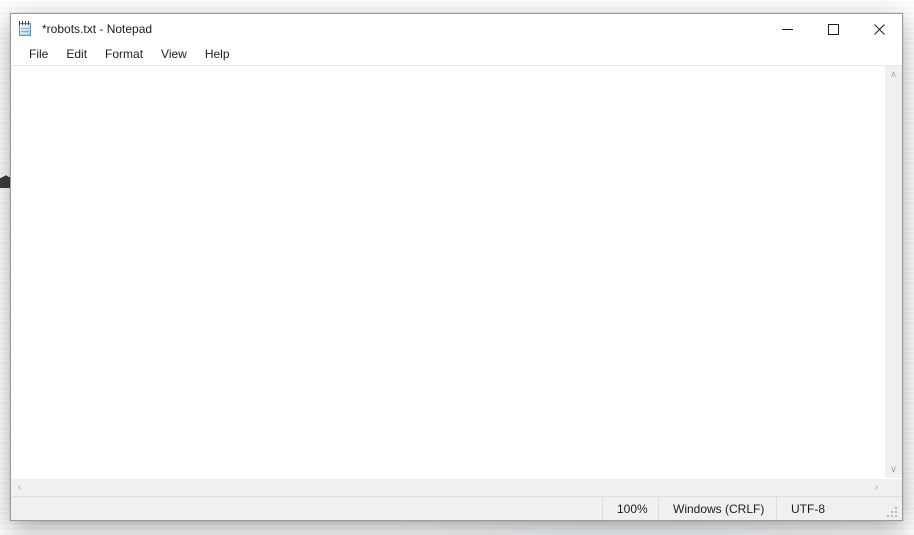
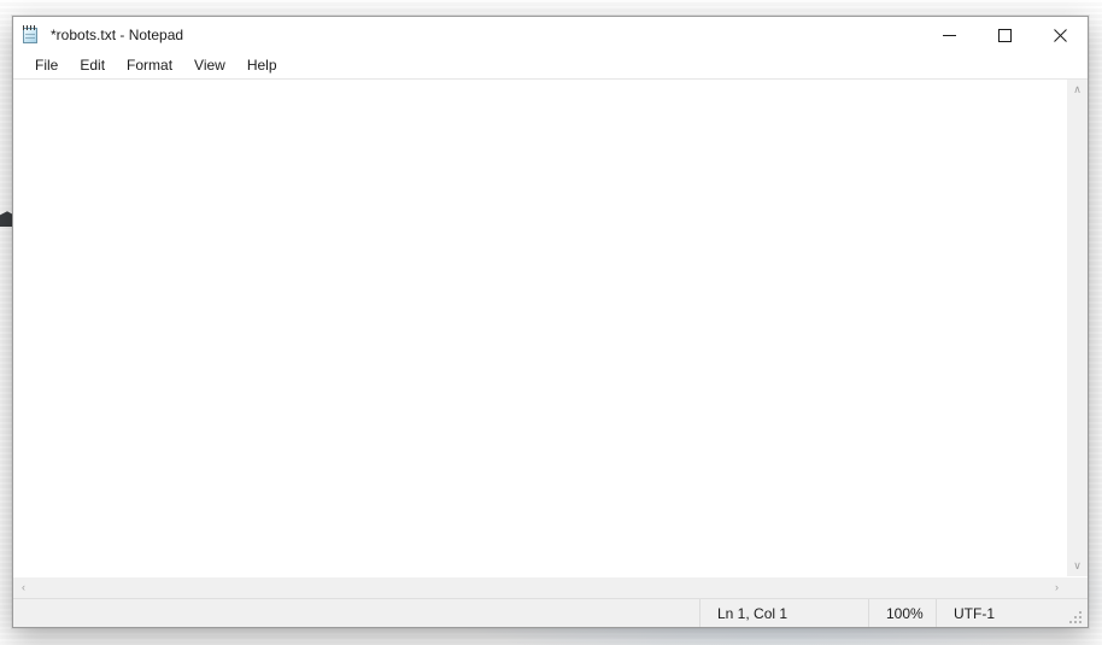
  *robots.txt - Notepad
  File
  Edit
  Format
  View
  Help
  ∧
  ∨
  ‹
  ›
+ Ln 1, Col 1
  100%
- Windows (CRLF)
- UTF-8
+ UTF-1
